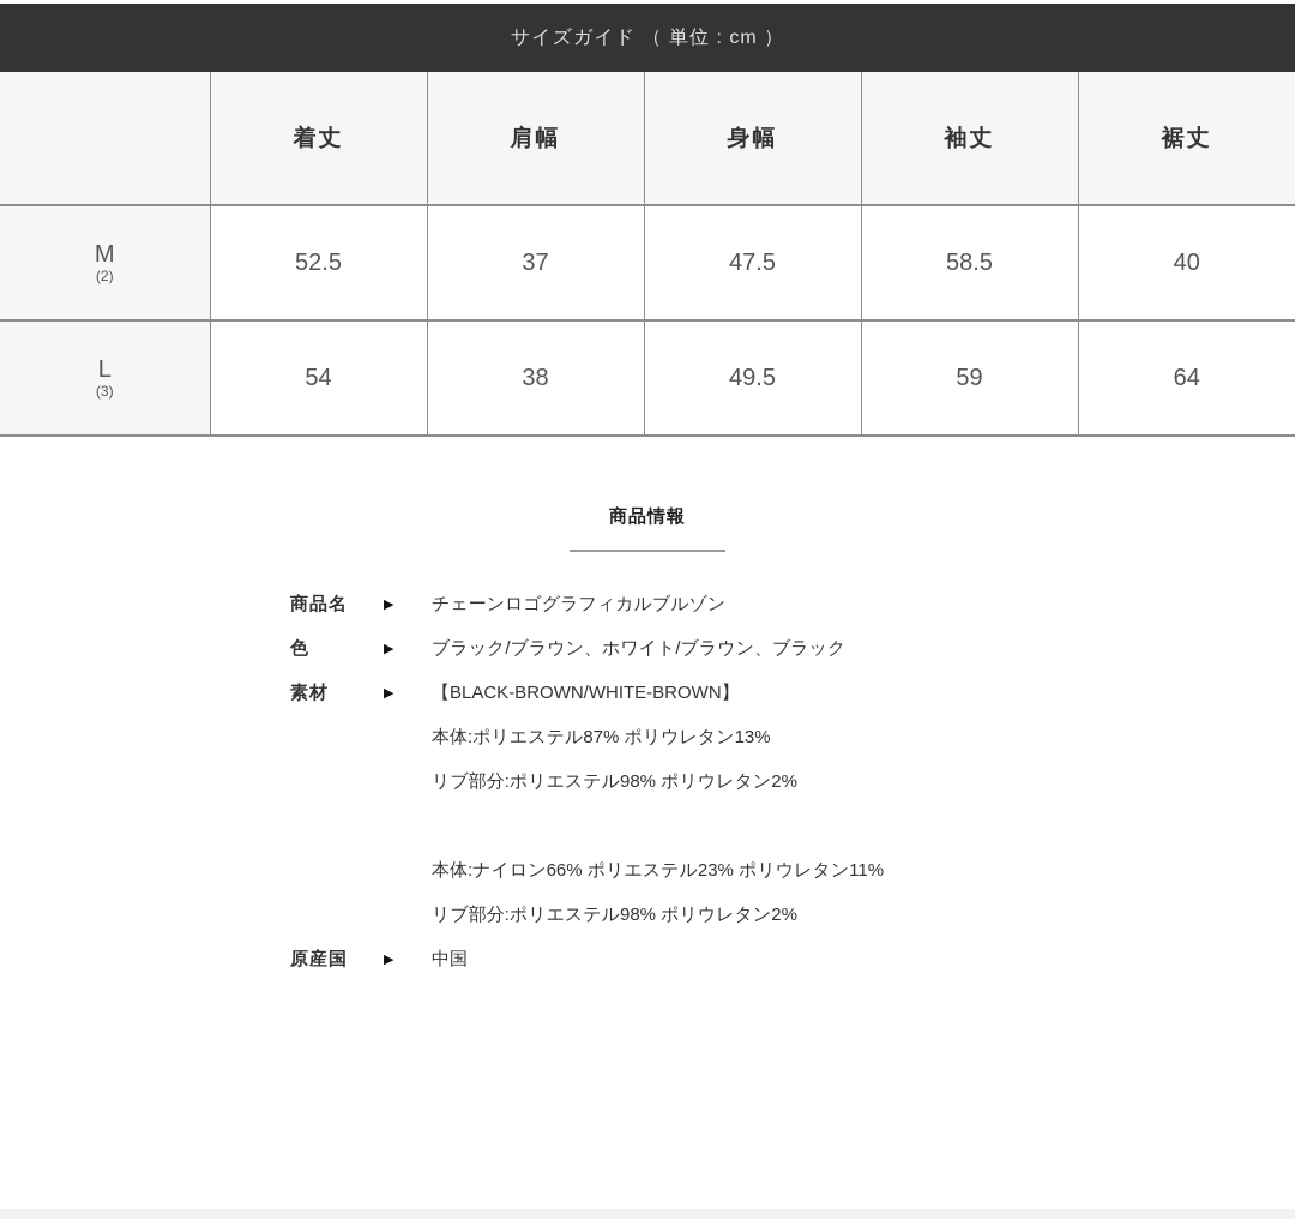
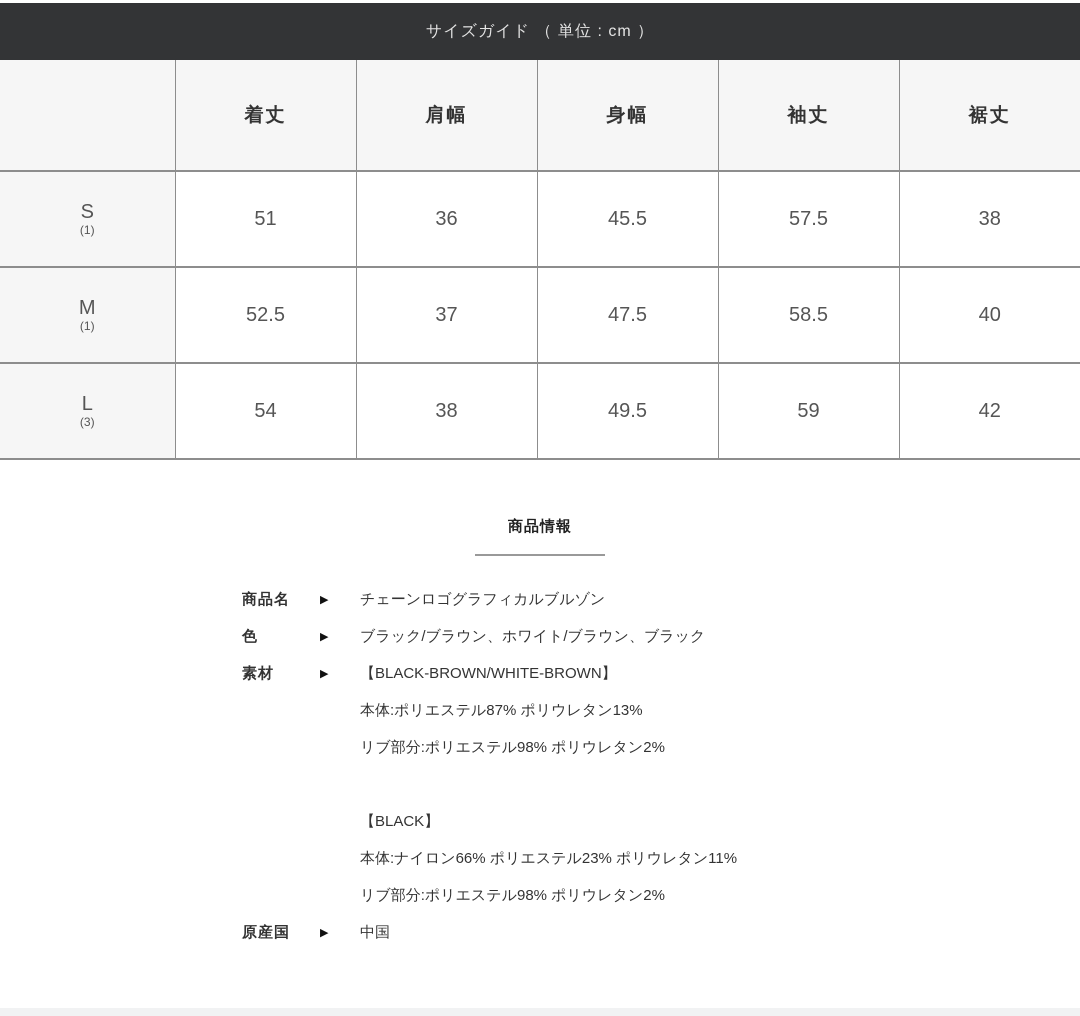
  サイズガイド （ 単位 : cm ）
  	着丈	肩幅	身幅	袖丈	裾丈
+ S (1)	51	36	45.5	57.5	38
- M (2)	52.5	37	47.5	58.5	40
+ M (1)	52.5	37	47.5	58.5	40
- L (3)	54	38	49.5	59	64
+ L (3)	54	38	49.5	59	42
  商品情報
  商品名
  ▶
  チェーンロゴグラフィカルブルゾン
  色
  ▶
  ブラック/ブラウン、ホワイト/ブラウン、ブラック
  素材
  ▶
  【BLACK-BROWN/WHITE-BROWN】
  本体:ポリエステル87% ポリウレタン13%
  リブ部分:ポリエステル98% ポリウレタン2%
+ 【BLACK】
  本体:ナイロン66% ポリエステル23% ポリウレタン11%
  リブ部分:ポリエステル98% ポリウレタン2%
  原産国
  ▶
  中国
